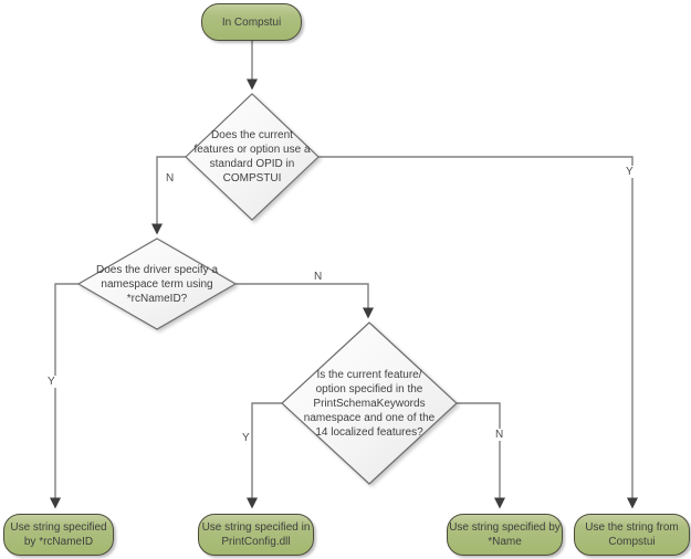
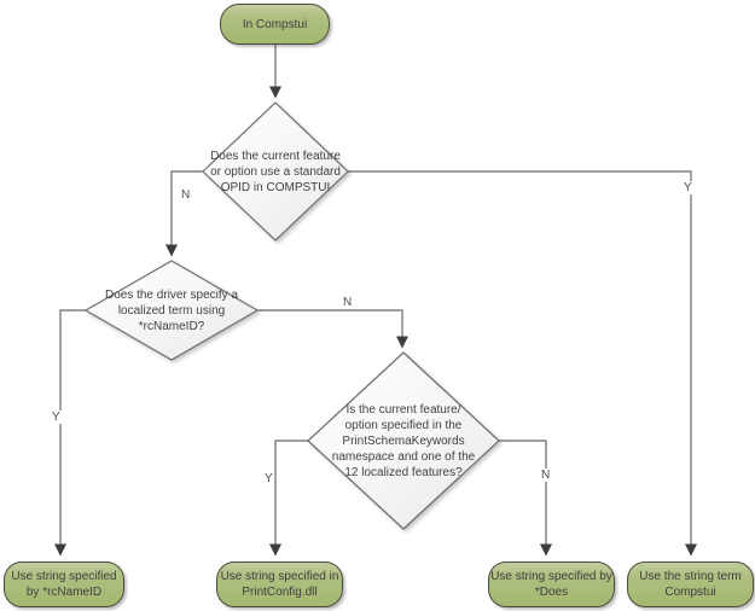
  In Compstui
  Use string specified by *rcNameID
  Use string specified in PrintConfig.dll
- Use string specified by *Name
+ Use string specified by *Does
- Use the string from Compstui
+ Use the string term Compstui
- Does the current features or option use a standard OPID in COMPSTUI
+ Does the current feature or option use a standard OPID in COMPSTUI
- Does the driver specify a namespace term using *rcNameID?
+ Does the driver specify a localized term using *rcNameID?
- Is the current feature/ option specified in the PrintSchemaKeywords namespace and one of the 14 localized features?
+ Is the current feature/ option specified in the PrintSchemaKeywords namespace and one of the 12 localized features?
  N
  Y
  Y
  N
  Y
  N
